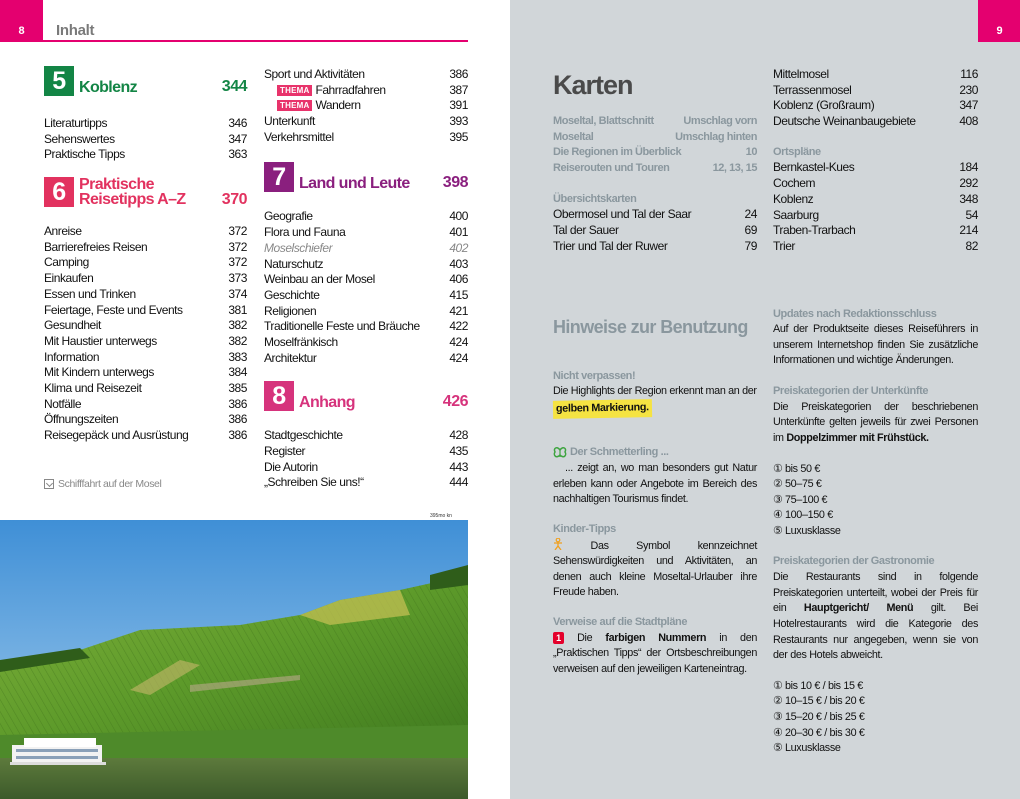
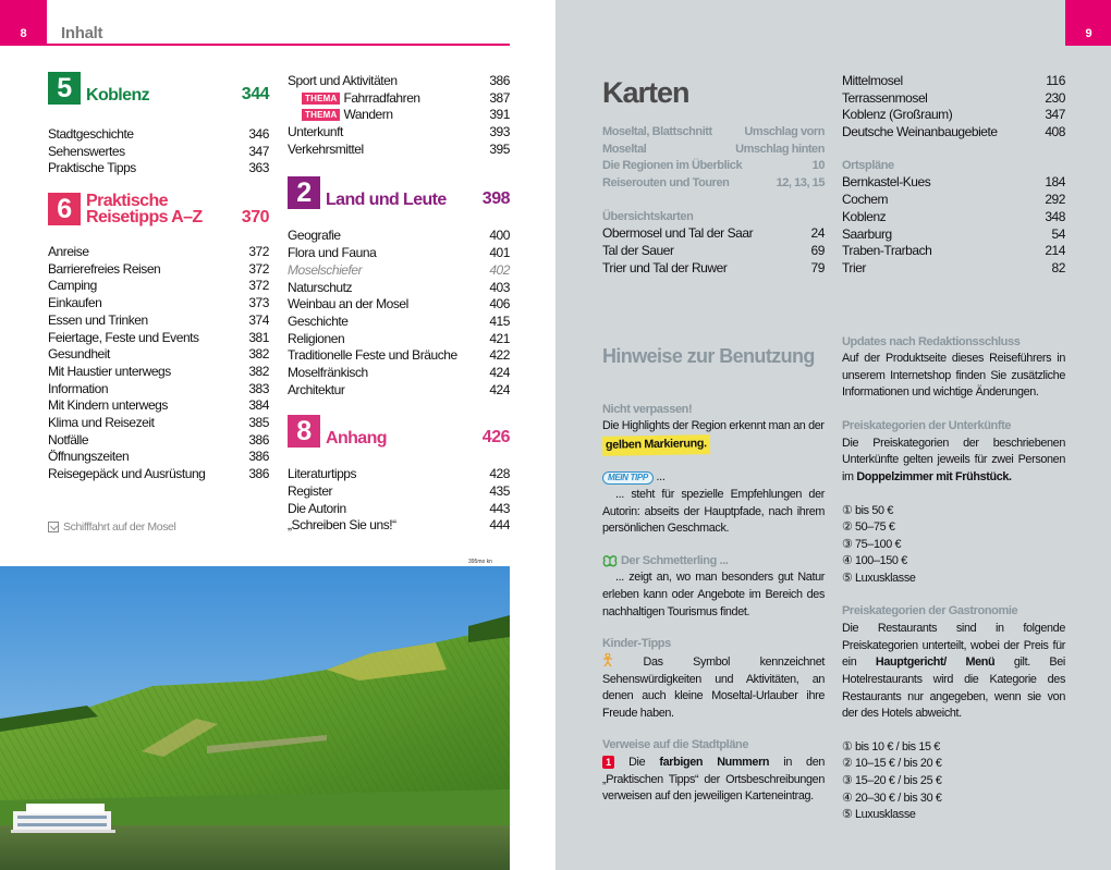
  8
  Inhalt
  5
  Koblenz
  344
- Literaturtipps
+ Stadtgeschichte
  346
  Sehenswertes
  347
  Praktische Tipps
  363
  6
  Praktische
  Reisetipps A–Z
  370
  Anreise
  372
  Barrierefreies Reisen
  372
  Camping
  372
  Einkaufen
  373
  Essen und Trinken
  374
  Feiertage, Feste und Events
  381
  Gesundheit
  382
  Mit Haustier unterwegs
  382
  Information
  383
  Mit Kindern unterwegs
  384
  Klima und Reisezeit
  385
  Notfälle
  386
  Öffnungszeiten
  386
  Reisegepäck und Ausrüstung
  386
  Schifffahrt auf der Mosel
  Sport und Aktivitäten
  386
  THEMA Fahrradfahren
  387
  THEMA Wandern
  391
  Unterkunft
  393
  Verkehrsmittel
  395
- 7
+ 2
  Land und Leute
  398
  Geografie
  400
  Flora und Fauna
  401
  Moselschiefer
  402
  Naturschutz
  403
  Weinbau an der Mosel
  406
  Geschichte
  415
  Religionen
  421
  Traditionelle Feste und Bräuche
  422
  Moselfränkisch
  424
  Architektur
  424
  8
  Anhang
  426
- Stadtgeschichte
+ Literaturtipps
  428
  Register
  435
  Die Autorin
  443
  „Schreiben Sie uns!“
  444
  Karten
  Moseltal, Blattschnitt
  Umschlag vorn
  Moseltal
  Umschlag hinten
  Die Regionen im Überblick
  10
  Reiserouten und Touren
  12, 13, 15
  Übersichtskarten
  Obermosel und Tal der Saar
  24
  Tal der Sauer
  69
  Trier und Tal der Ruwer
  79
  Hinweise zur Benutzung
  Nicht verpassen!
  Die Highlights der Region erkennt man an der
  gelben Markierung.
+ MEIN TIPP ...
+ ... steht für spezielle Empfehlungen der Autorin: abseits der Hauptpfade, nach ihrem persönlichen Geschmack.
  Der Schmetterling ...
  ... zeigt an, wo man besonders gut Natur erleben kann oder Angebote im Bereich des nachhaltigen Tourismus findet.
  Kinder-Tipps
  Das Symbol kennzeichnet Sehenswürdigkeiten und Aktivitäten, an denen auch kleine Moseltal-Urlauber ihre Freude haben.
  Verweise auf die Stadtpläne
  1 Die farbigen Nummern in den „Praktischen Tipps“ der Ortsbeschreibungen verweisen auf den jeweiligen Karteneintrag.
  Mittelmosel
  116
  Terrassenmosel
  230
  Koblenz (Großraum)
  347
  Deutsche Weinanbaugebiete
  408
  Ortspläne
  Bernkastel-Kues
  184
  Cochem
  292
  Koblenz
  348
  Saarburg
  54
  Traben-Trarbach
  214
  Trier
  82
  Updates nach Redaktionsschluss
  Auf der Produktseite dieses Reiseführers in unserem Internetshop finden Sie zusätzliche Informationen und wichtige Änderungen.
  Preiskategorien der Unterkünfte
  Die Preiskategorien der beschriebenen Unterkünfte gelten jeweils für zwei Personen im Doppelzimmer mit Frühstück.
  ① bis 50 €
  ② 50–75 €
  ③ 75–100 €
  ④ 100–150 €
  ⑤ Luxusklasse
  Preiskategorien der Gastronomie
  Die Restaurants sind in folgende Preiskategorien unterteilt, wobei der Preis für ein Hauptgericht/ Menü gilt. Bei Hotelrestaurants wird die Kategorie des Restaurants nur angegeben, wenn sie von der des Hotels abweicht.
  ① bis 10 € / bis 15 €
  ② 10–15 € / bis 20 €
  ③ 15–20 € / bis 25 €
  ④ 20–30 € / bis 30 €
  ⑤ Luxusklasse
  9
